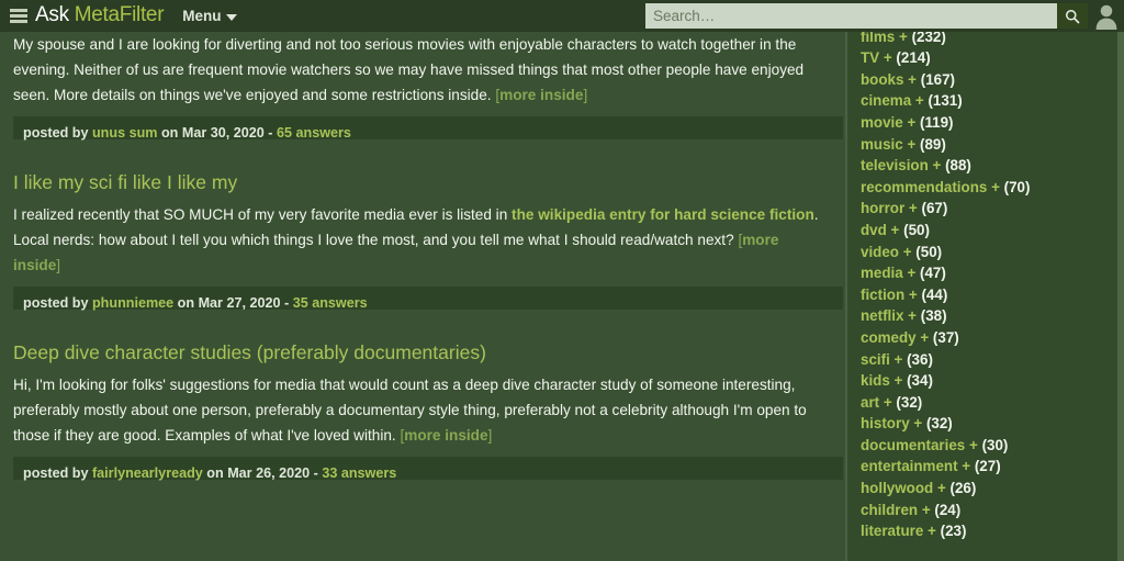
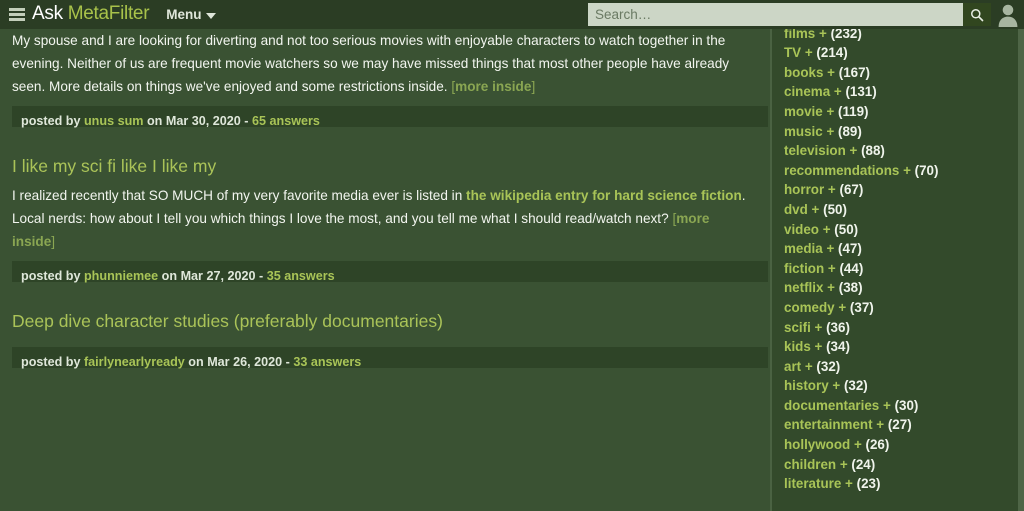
  films + (232)
  TV + (214)
  books + (167)
  cinema + (131)
  movie + (119)
  music + (89)
  television + (88)
  recommendations + (70)
  horror + (67)
  dvd + (50)
  video + (50)
  media + (47)
  fiction + (44)
  netflix + (38)
  comedy + (37)
  scifi + (36)
  kids + (34)
  art + (32)
  history + (32)
  documentaries + (30)
  entertainment + (27)
  hollywood + (26)
  children + (24)
  literature + (23)
- My spouse and I are looking for diverting and not too serious movies with enjoyable characters to watch together in the evening. Neither of us are frequent movie watchers so we may have missed things that most other people have enjoyed seen. More details on things we've enjoyed and some restrictions inside. [more inside]
+ My spouse and I are looking for diverting and not too serious movies with enjoyable characters to watch together in the evening. Neither of us are frequent movie watchers so we may have missed things that most other people have already seen. More details on things we've enjoyed and some restrictions inside. [more inside]
  posted by unus sum on Mar 30, 2020 - 65 answers
  I like my sci fi like I like my
  I realized recently that SO MUCH of my very favorite media ever is listed in the wikipedia entry for hard science fiction. Local nerds: how about I tell you which things I love the most, and you tell me what I should read/watch next? [more inside]
  posted by phunniemee on Mar 27, 2020 - 35 answers
  Deep dive character studies (preferably documentaries)
- Hi, I'm looking for folks' suggestions for media that would count as a deep dive character study of someone interesting, preferably mostly about one person, preferably a documentary style thing, preferably not a celebrity although I'm open to those if they are good. Examples of what I've loved within. [more inside]
  posted by fairlynearlyready on Mar 26, 2020 - 33 answers
  Ask MetaFilter
  Menu
  Search…
